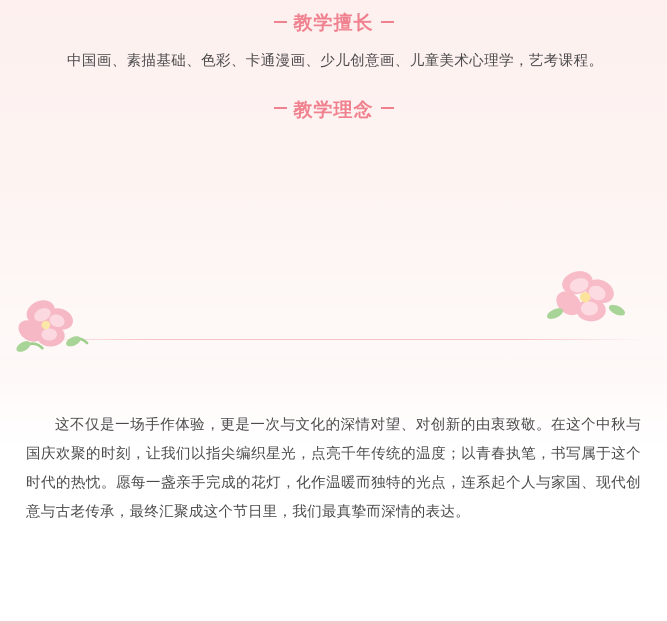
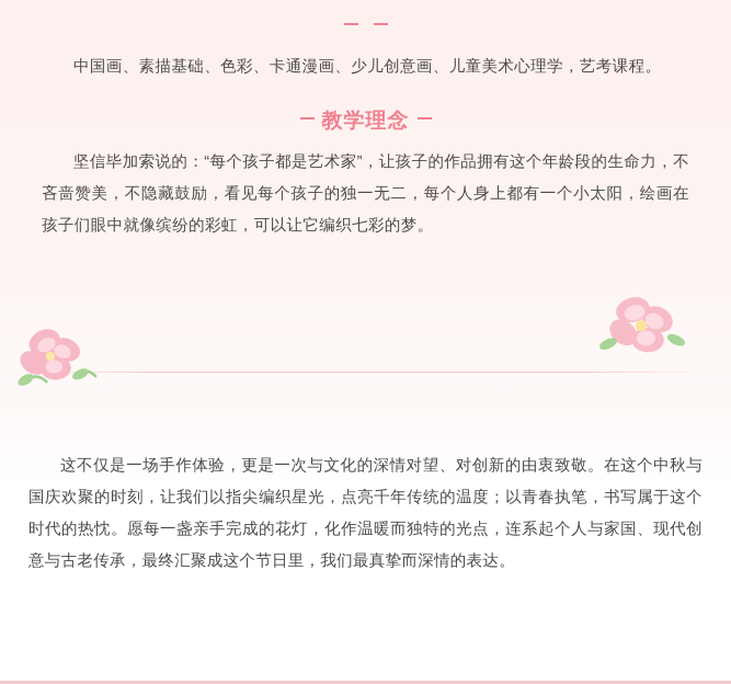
- 教学擅长
  中国画、素描基础、色彩、卡通漫画、少儿创意画、儿童美术心理学，艺考课程。
  教学理念
+ 坚信毕加索说的：“每个孩子都是艺术家”，让孩子的作品拥有这个年龄段的生命力，不吝啬赞美，不隐藏鼓励，看见每个孩子的独一无二，每个人身上都有一个小太阳，绘画在孩子们眼中就像缤纷的彩虹，可以让它编织七彩的梦。
  这不仅是一场手作体验，更是一次与文化的深情对望、对创新的由衷致敬。在这个中秋与国庆欢聚的时刻，让我们以指尖编织星光，点亮千年传统的温度；以青春执笔，书写属于这个时代的热忱。愿每一盏亲手完成的花灯，化作温暖而独特的光点，连系起个人与家国、现代创意与古老传承，最终汇聚成这个节日里，我们最真挚而深情的表达。
